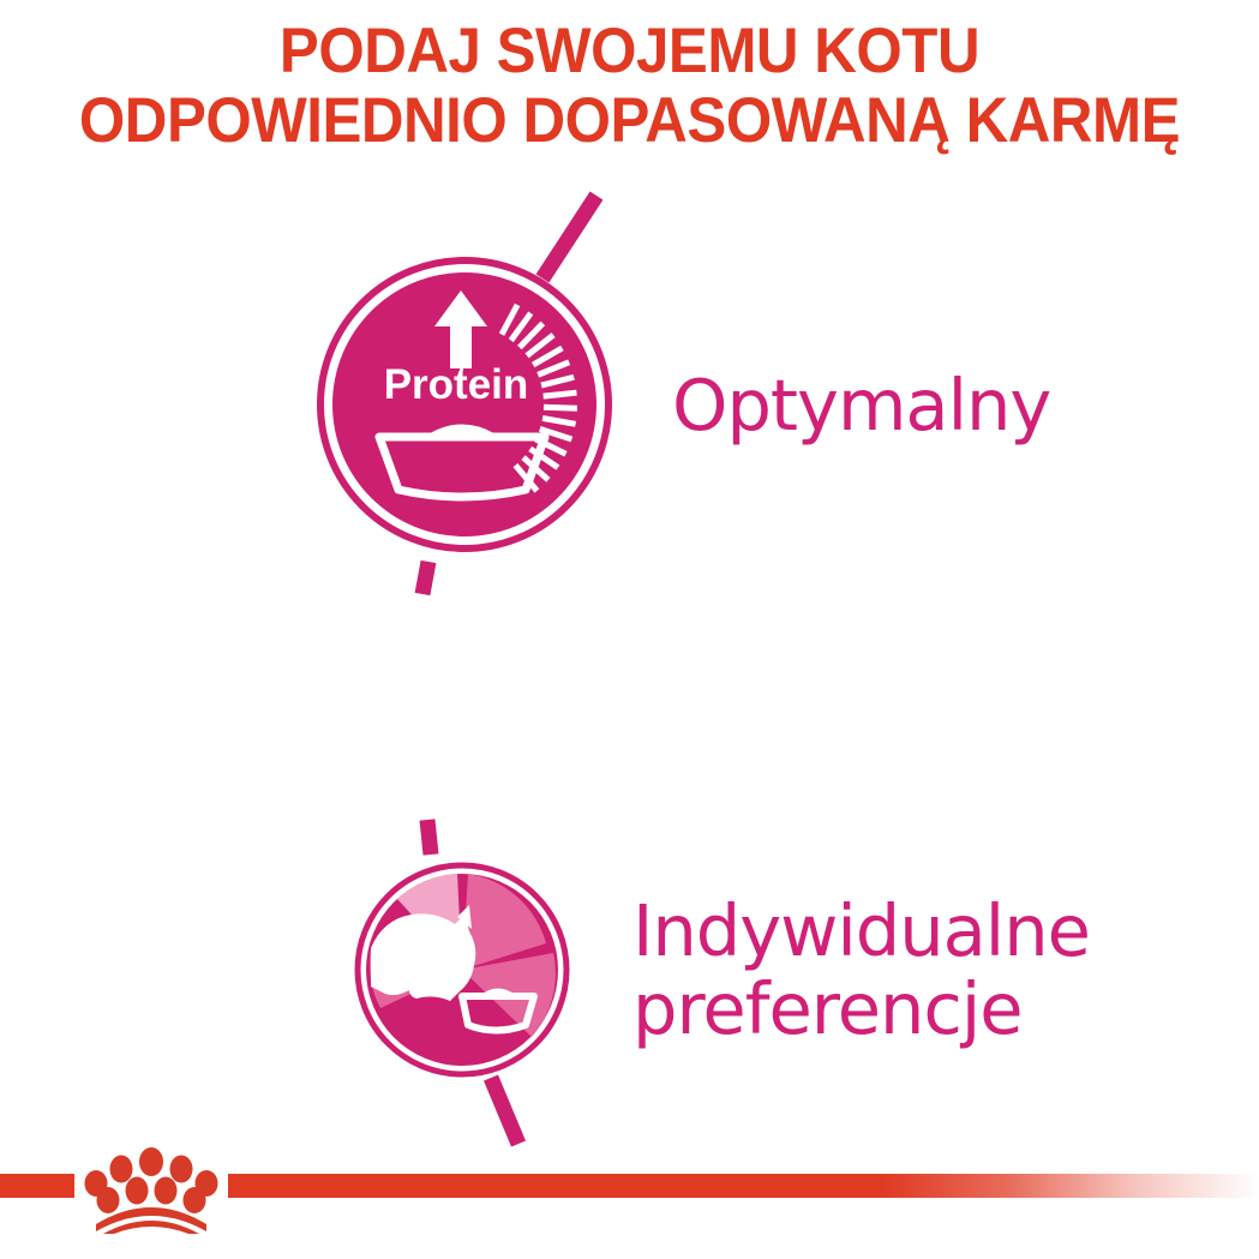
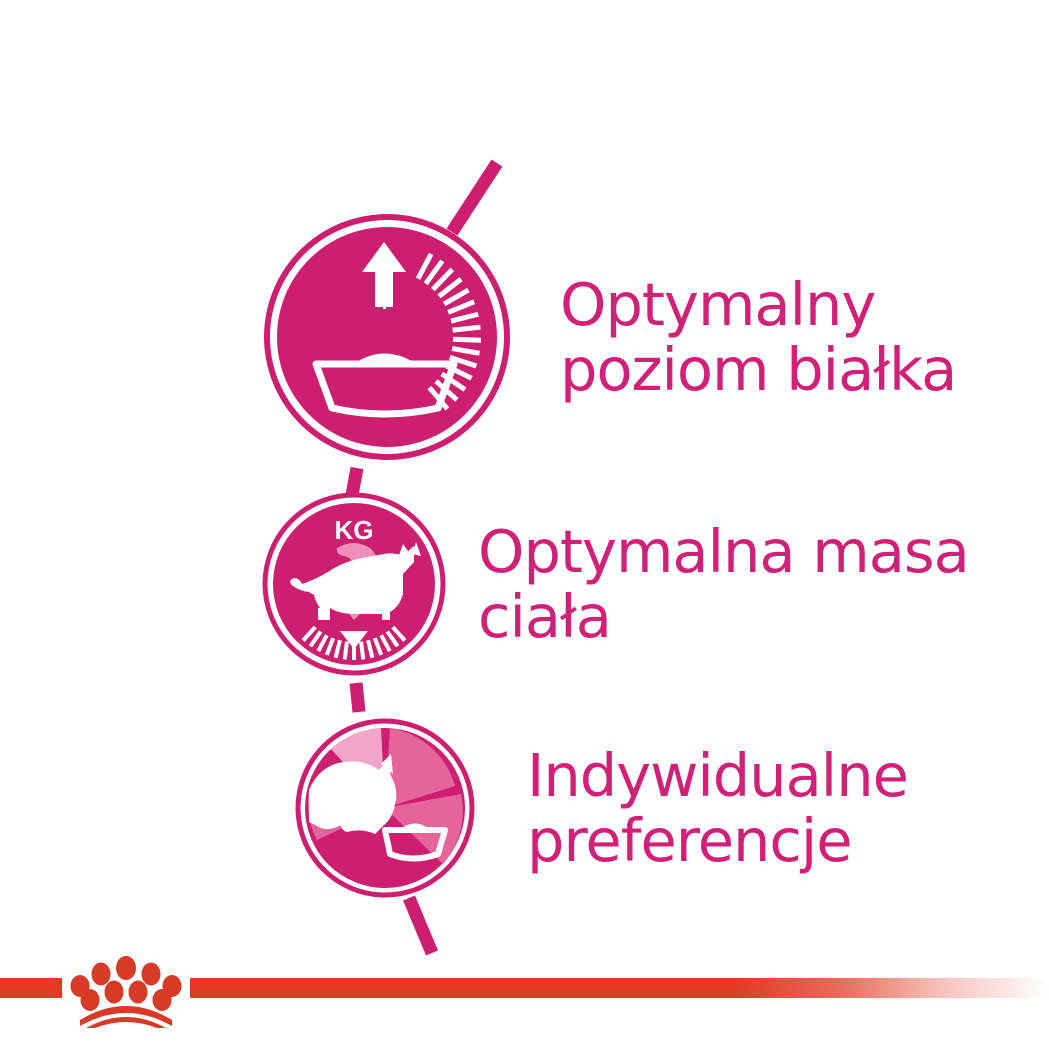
- PODAJ SWOJEMU KOTU
- ODPOWIEDNIO DOPASOWANĄ KARMĘ
- Protein
  Optymalny
+ poziom białka
+ KG
+ Optymalna masa
+ ciała
  Indywidualne
  preferencje
